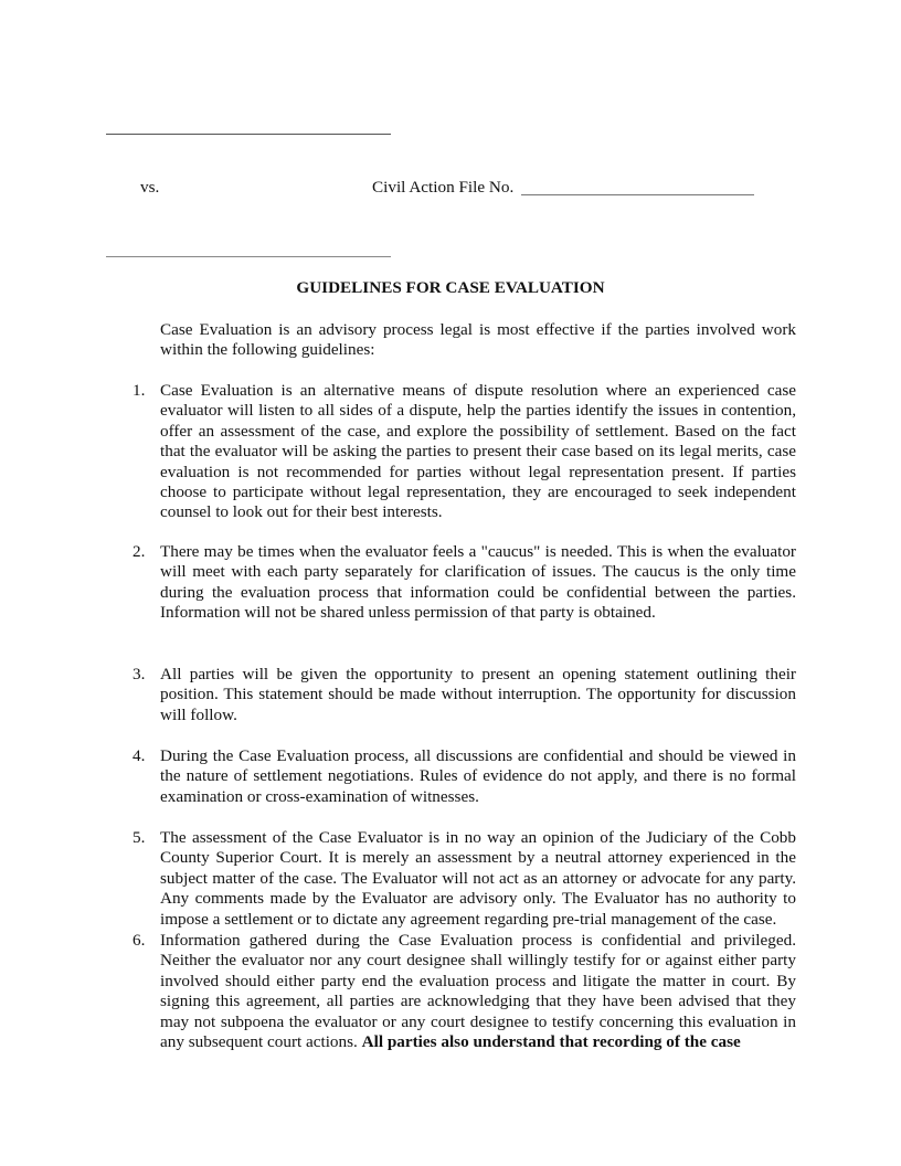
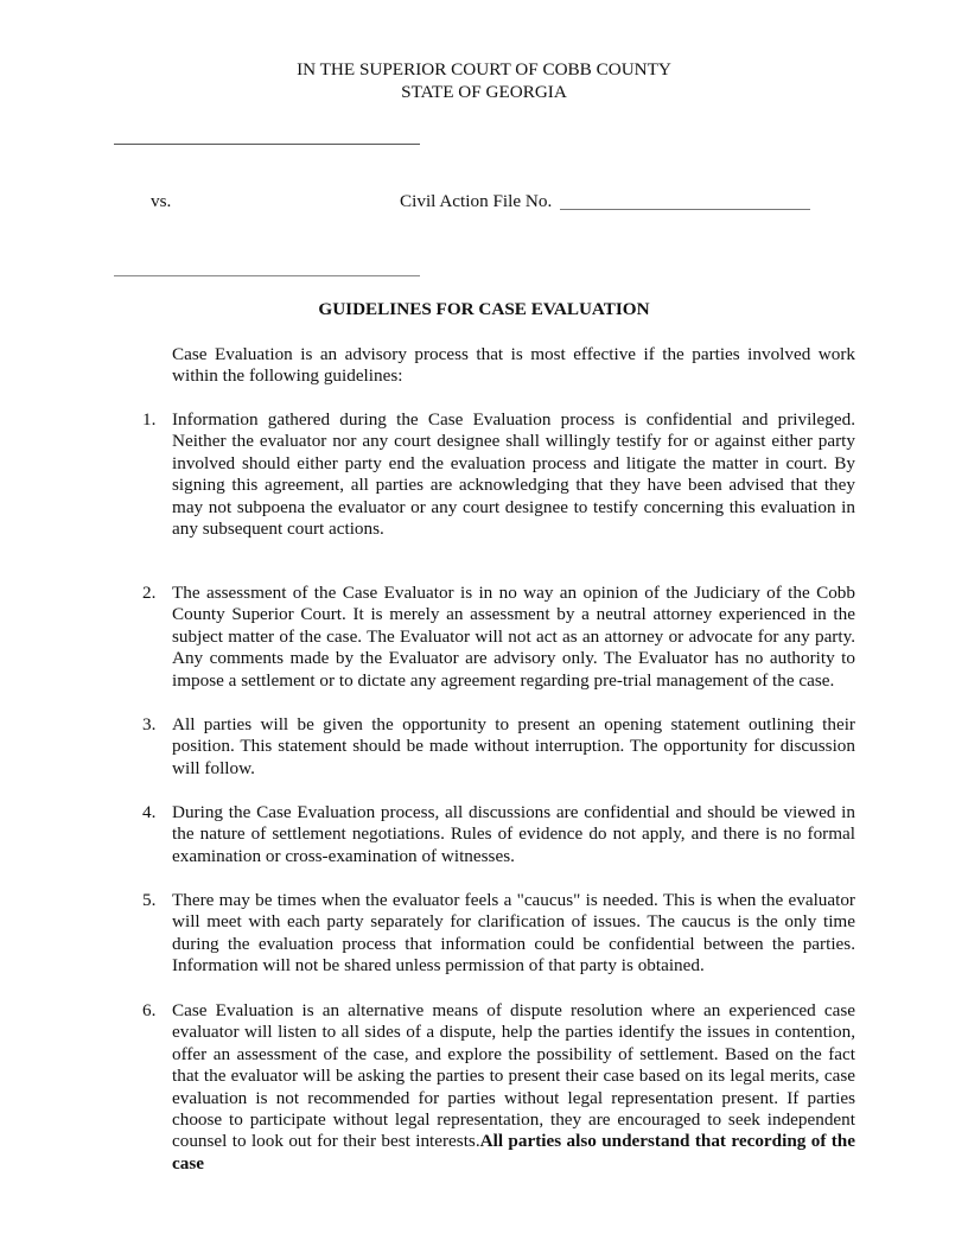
+ IN THE SUPERIOR COURT OF COBB COUNTY
+ STATE OF GEORGIA
  vs.
  Civil Action File No.
  GUIDELINES FOR CASE EVALUATION
- Case Evaluation is an advisory process legal is most effective if the parties involved work within the following guidelines:
+ Case Evaluation is an advisory process that is most effective if the parties involved work within the following guidelines:
  1.
- Case Evaluation is an alternative means of dispute resolution where an experienced case evaluator will listen to all sides of a dispute, help the parties identify the issues in contention, offer an assessment of the case, and explore the possibility of settlement. Based on the fact that the evaluator will be asking the parties to present their case based on its legal merits, case evaluation is not recommended for parties without legal representation present. If parties choose to participate without legal representation, they are encouraged to seek independent counsel to look out for their best interests.
+ Information gathered during the Case Evaluation process is confidential and privileged. Neither the evaluator nor any court designee shall willingly testify for or against either party involved should either party end the evaluation process and litigate the matter in court. By signing this agreement, all parties are acknowledging that they have been advised that they may not subpoena the evaluator or any court designee to testify concerning this evaluation in any subsequent court actions.
  2.
- There may be times when the evaluator feels a "caucus" is needed. This is when the evaluator will meet with each party separately for clarification of issues. The caucus is the only time during the evaluation process that information could be confidential between the parties. Information will not be shared unless permission of that party is obtained.
+ The assessment of the Case Evaluator is in no way an opinion of the Judiciary of the Cobb County Superior Court. It is merely an assessment by a neutral attorney experienced in the subject matter of the case. The Evaluator will not act as an attorney or advocate for any party. Any comments made by the Evaluator are advisory only. The Evaluator has no authority to impose a settlement or to dictate any agreement regarding pre-trial management of the case.
  3.
  All parties will be given the opportunity to present an opening statement outlining their position. This statement should be made without interruption. The opportunity for discussion will follow.
  4.
  During the Case Evaluation process, all discussions are confidential and should be viewed in the nature of settlement negotiations. Rules of evidence do not apply, and there is no formal examination or cross-examination of witnesses.
  5.
- The assessment of the Case Evaluator is in no way an opinion of the Judiciary of the Cobb County Superior Court. It is merely an assessment by a neutral attorney experienced in the subject matter of the case. The Evaluator will not act as an attorney or advocate for any party. Any comments made by the Evaluator are advisory only. The Evaluator has no authority to impose a settlement or to dictate any agreement regarding pre-trial management of the case.
+ There may be times when the evaluator feels a "caucus" is needed. This is when the evaluator will meet with each party separately for clarification of issues. The caucus is the only time during the evaluation process that information could be confidential between the parties. Information will not be shared unless permission of that party is obtained.
  6.
- Information gathered during the Case Evaluation process is confidential and privileged. Neither the evaluator nor any court designee shall willingly testify for or against either party involved should either party end the evaluation process and litigate the matter in court. By signing this agreement, all parties are acknowledging that they have been advised that they may not subpoena the evaluator or any court designee to testify concerning this evaluation in any subsequent court actions. All parties also understand that recording of the case
+ Case Evaluation is an alternative means of dispute resolution where an experienced case evaluator will listen to all sides of a dispute, help the parties identify the issues in contention, offer an assessment of the case, and explore the possibility of settlement. Based on the fact that the evaluator will be asking the parties to present their case based on its legal merits, case evaluation is not recommended for parties without legal representation present. If parties choose to participate without legal representation, they are encouraged to seek independent counsel to look out for their best interests.All parties also understand that recording of the case
